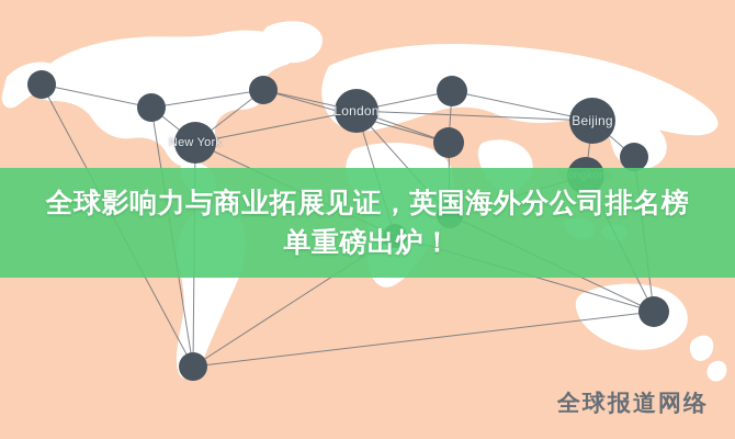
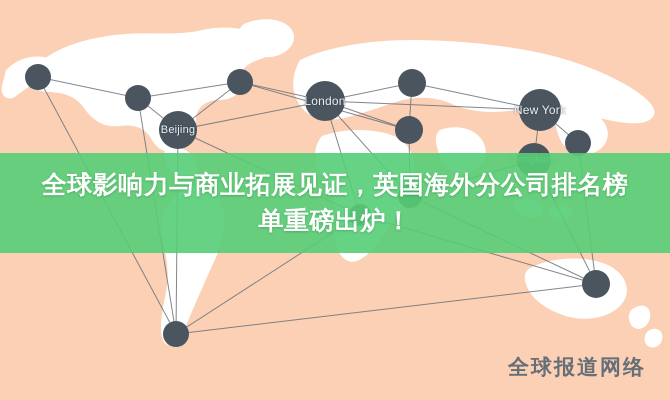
- New York
+ Beijing
  London
- Beijing
+ New York
  全球影响力与商业拓展见证，英国海外分公司排名榜单重磅出炉！
  全球报道网络
